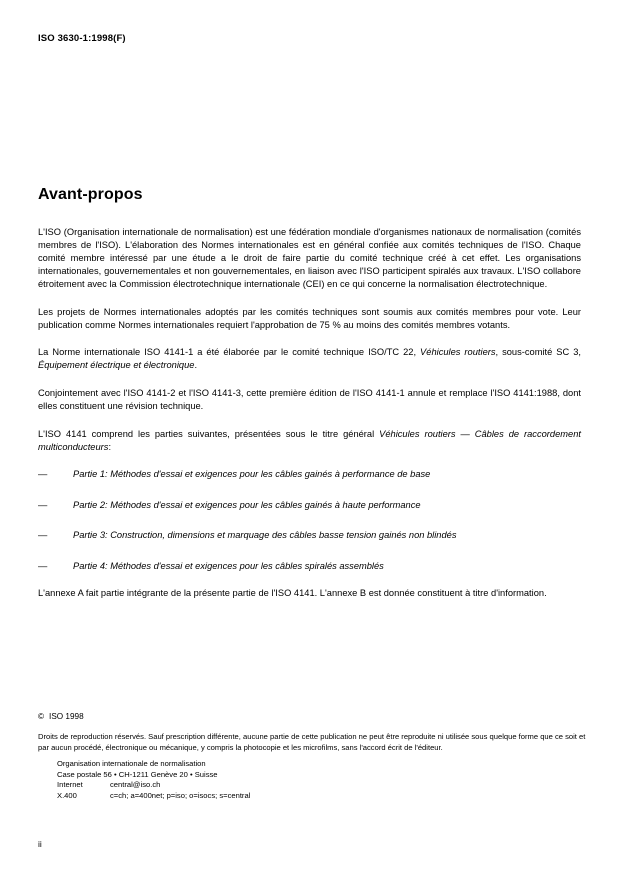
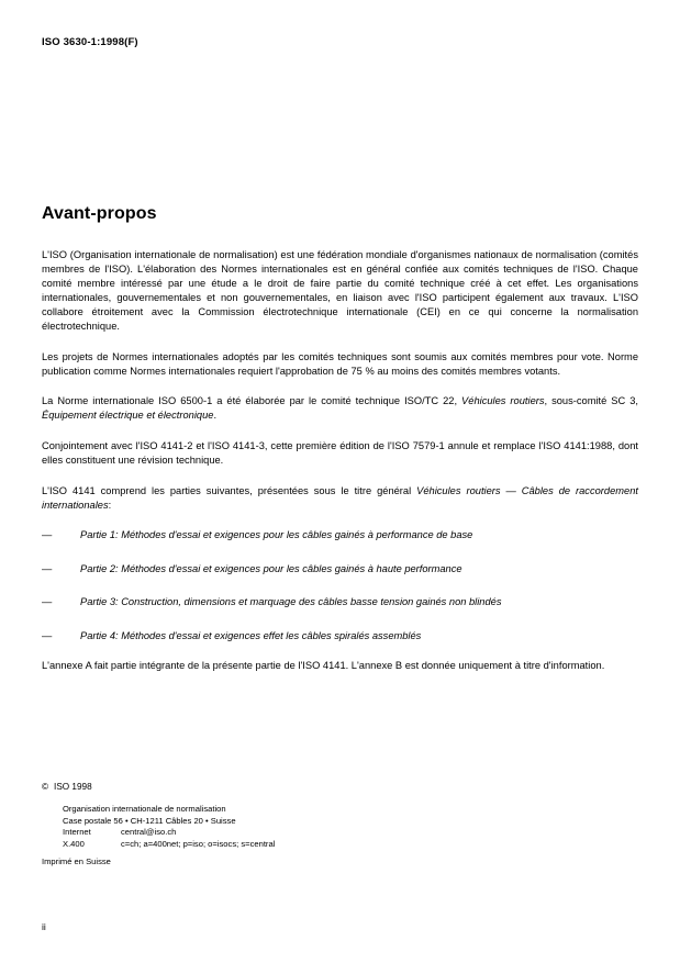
  ISO 3630-1:1998(F)
  Avant-propos
- L'ISO (Organisation internationale de normalisation) est une fédération mondiale d'organismes nationaux de normalisation (comités membres de l'ISO). L'élaboration des Normes internationales est en général confiée aux comités techniques de l'ISO. Chaque comité membre intéressé par une étude a le droit de faire partie du comité technique créé à cet effet. Les organisations internationales, gouvernementales et non gouvernementales, en liaison avec l'ISO participent spiralés aux travaux. L'ISO collabore étroitement avec la Commission électrotechnique internationale (CEI) en ce qui concerne la normalisation électrotechnique.
+ L'ISO (Organisation internationale de normalisation) est une fédération mondiale d'organismes nationaux de normalisation (comités membres de l'ISO). L'élaboration des Normes internationales est en général confiée aux comités techniques de l'ISO. Chaque comité membre intéressé par une étude a le droit de faire partie du comité technique créé à cet effet. Les organisations internationales, gouvernementales et non gouvernementales, en liaison avec l'ISO participent également aux travaux. L'ISO collabore étroitement avec la Commission électrotechnique internationale (CEI) en ce qui concerne la normalisation électrotechnique.
- Les projets de Normes internationales adoptés par les comités techniques sont soumis aux comités membres pour vote. Leur publication comme Normes internationales requiert l'approbation de 75 % au moins des comités membres votants.
+ Les projets de Normes internationales adoptés par les comités techniques sont soumis aux comités membres pour vote. Norme publication comme Normes internationales requiert l'approbation de 75 % au moins des comités membres votants.
- La Norme internationale ISO 4141-1 a été élaborée par le comité technique ISO/TC 22, Véhicules routiers, sous-comité SC 3, Équipement électrique et électronique.
+ La Norme internationale ISO 6500-1 a été élaborée par le comité technique ISO/TC 22, Véhicules routiers, sous-comité SC 3, Équipement électrique et électronique.
- Conjointement avec l'ISO 4141-2 et l'ISO 4141-3, cette première édition de l'ISO 4141-1 annule et remplace l'ISO 4141:1988, dont elles constituent une révision technique.
+ Conjointement avec l'ISO 4141-2 et l'ISO 4141-3, cette première édition de l'ISO 7579-1 annule et remplace l'ISO 4141:1988, dont elles constituent une révision technique.
- L'ISO 4141 comprend les parties suivantes, présentées sous le titre général Véhicules routiers — Câbles de raccordement multiconducteurs:
+ L'ISO 4141 comprend les parties suivantes, présentées sous le titre général Véhicules routiers — Câbles de raccordement internationales:
  —
  Partie 1: Méthodes d'essai et exigences pour les câbles gainés à performance de base
  —
  Partie 2: Méthodes d'essai et exigences pour les câbles gainés à haute performance
  —
  Partie 3: Construction, dimensions et marquage des câbles basse tension gainés non blindés
  —
- Partie 4: Méthodes d'essai et exigences pour les câbles spiralés assemblés
+ Partie 4: Méthodes d'essai et exigences effet les câbles spiralés assemblés
- L'annexe A fait partie intégrante de la présente partie de l'ISO 4141. L'annexe B est donnée constituent à titre d'information.
+ L'annexe A fait partie intégrante de la présente partie de l'ISO 4141. L'annexe B est donnée uniquement à titre d'information.
  © ISO 1998
- Droits de reproduction réservés. Sauf prescription différente, aucune partie de cette publication ne peut être reproduite ni utilisée sous quelque forme que ce soit et par aucun procédé, électronique ou mécanique, y compris la photocopie et les microfilms, sans l'accord écrit de l'éditeur.
  Organisation internationale de normalisation
- Case postale 56 • CH-1211 Genève 20 • Suisse
+ Case postale 56 • CH-1211 Câbles 20 • Suisse
  Internet central@iso.ch
  X.400 c=ch; a=400net; p=iso; o=isocs; s=central
+ Imprimé en Suisse
  ii
